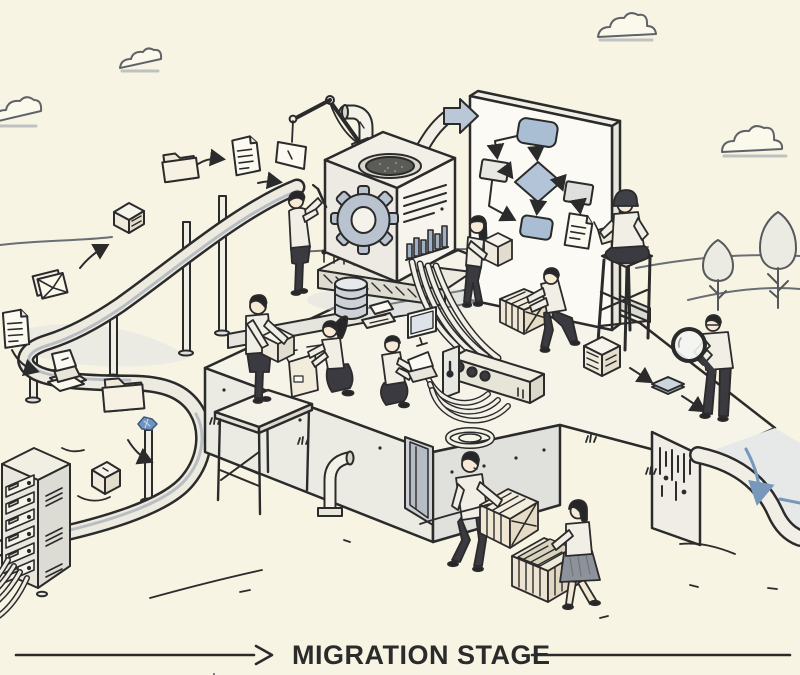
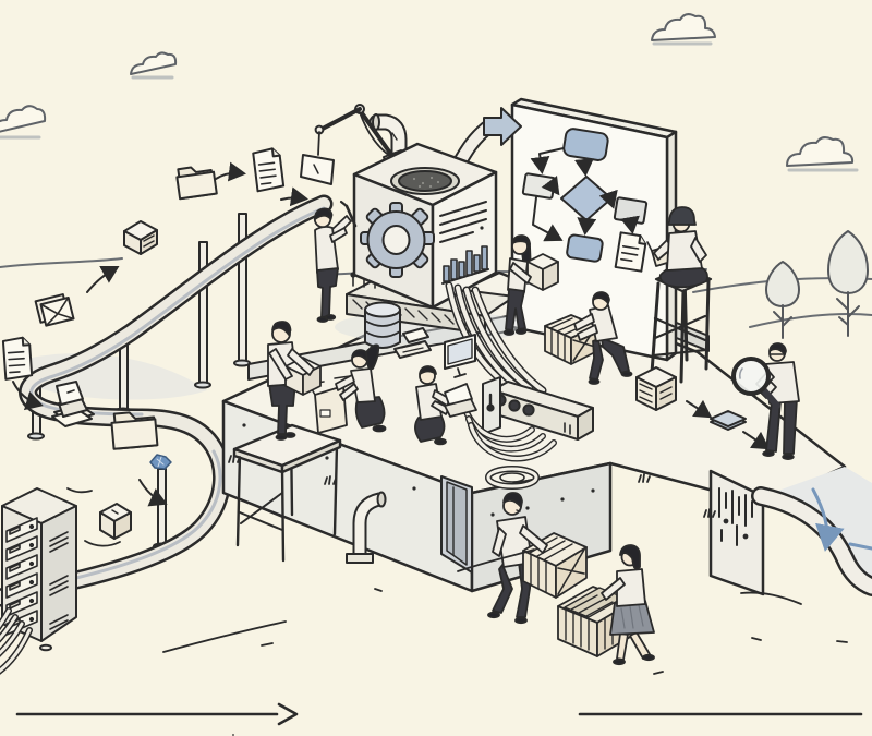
- MIGRATION STAGE
